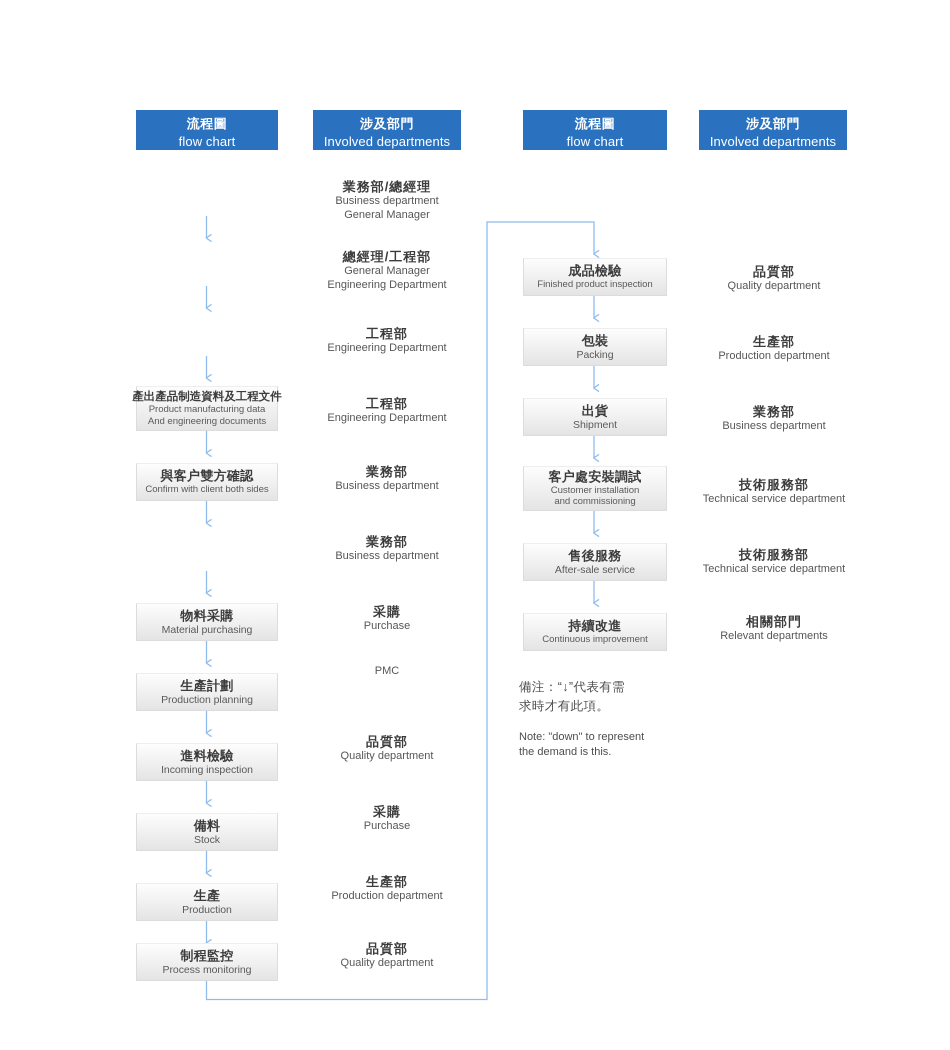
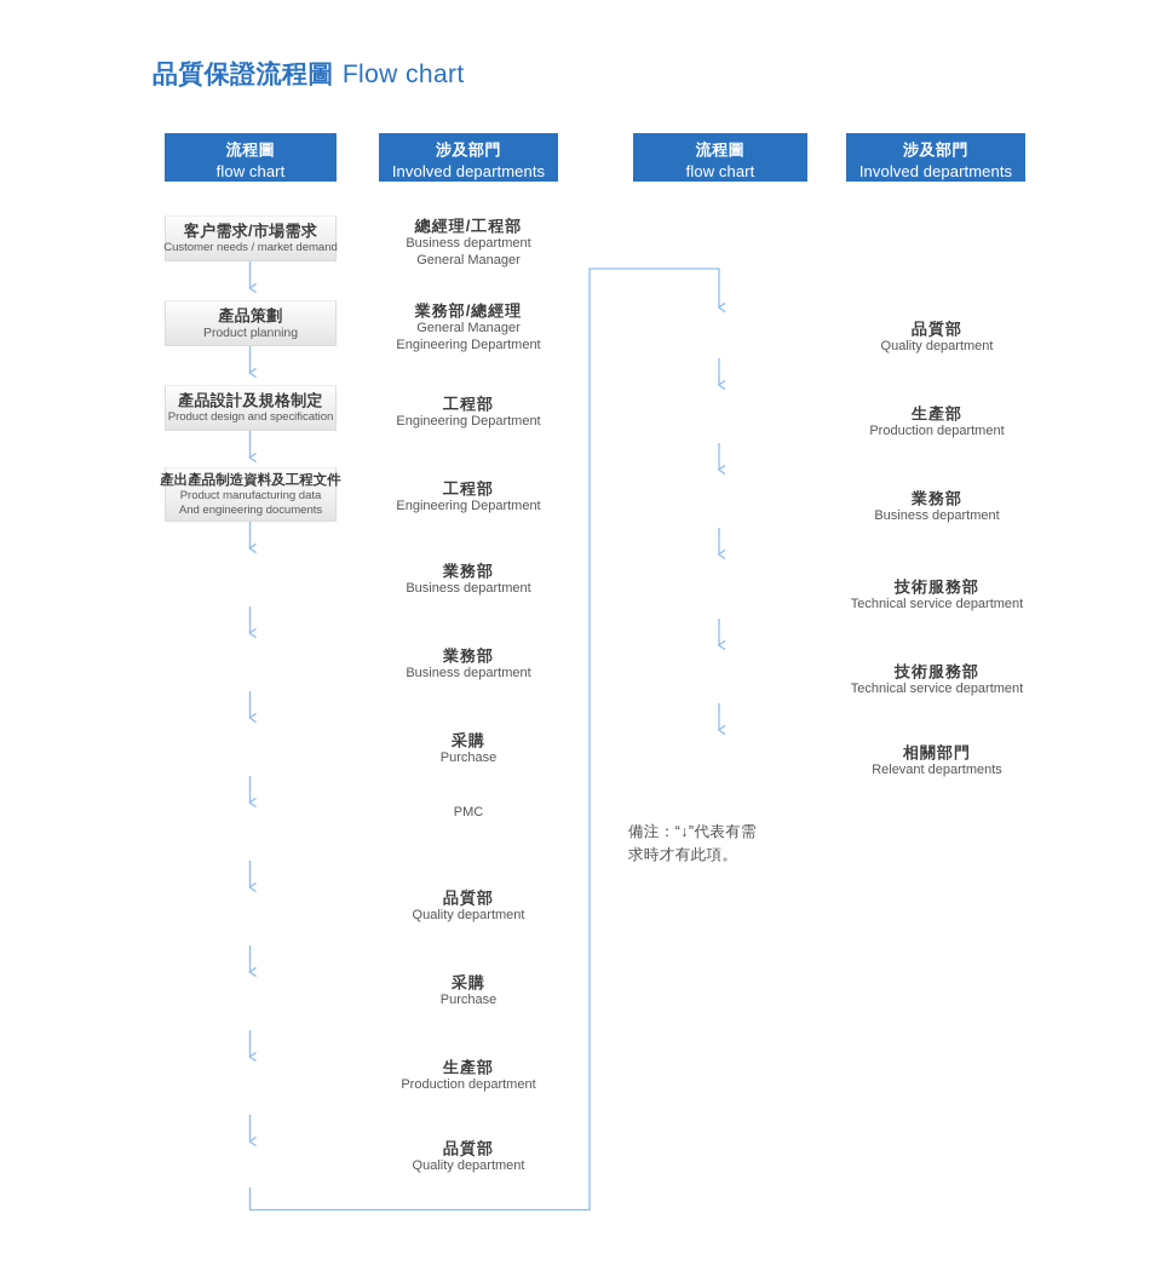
+ 品質保證流程圖 Flow chart
  流程圖
  flow chart
  涉及部門
  Involved departments
  流程圖
  flow chart
  涉及部門
  Involved departments
+ 客户需求/市場需求
+ Customer needs / market demand
+ 產品策劃
+ Product planning
+ 產品設計及規格制定
+ Product design and specification
  產出產品制造資料及工程文件
  Product manufacturing data
  And engineering documents
- 與客户雙方確認
- Confirm with client both sides
- 物料采購
- Material purchasing
- 生產計劃
- Production planning
- 進料檢驗
- Incoming inspection
- 備料
- Stock
- 生產
- Production
- 制程監控
- Process monitoring
- 業務部/總經理
+ 總經理/工程部
  Business department
  General Manager
- 總經理/工程部
+ 業務部/總經理
  General Manager
  Engineering Department
  工程部
  Engineering Department
  工程部
  Engineering Department
  業務部
  Business department
  業務部
  Business department
  采購
  Purchase
  PMC
  品質部
  Quality department
  采購
  Purchase
  生產部
  Production department
  品質部
  Quality department
- 成品檢驗
- Finished product inspection
- 包裝
- Packing
- 出貨
- Shipment
- 客户處安裝調試
- Customer installation
- and commissioning
- 售後服務
- After-sale service
- 持續改進
- Continuous improvement
  品質部
  Quality department
  生產部
  Production department
  業務部
  Business department
  技術服務部
  Technical service department
  技術服務部
  Technical service department
  相關部門
  Relevant departments
  備注：“↓”代表有需
  求時才有此項。
- Note: "down" to represent
- the demand is this.
